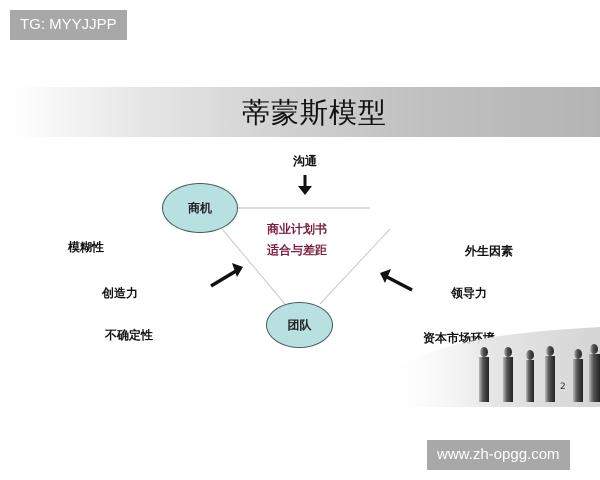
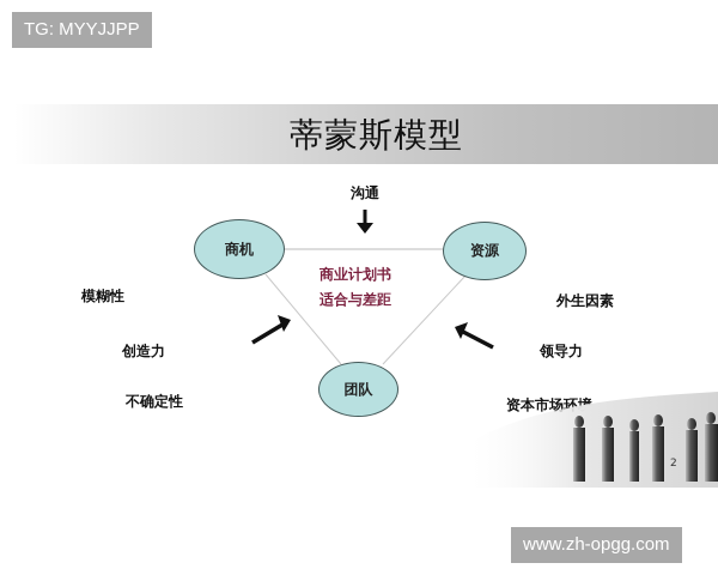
  TG: MYYJJPP
  蒂蒙斯模型
  沟通
  商机
+ 资源
  团队
  商业计划书
  适合与差距
  模糊性
  创造力
  不确定性
  外生因素
  领导力
  资本市场环
  2
  www.zh-opgg.com
